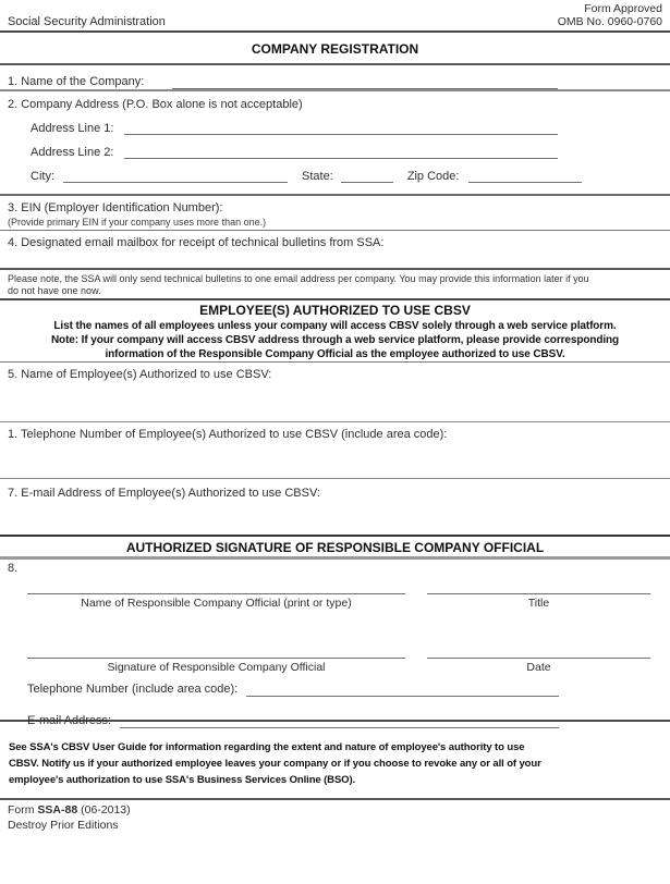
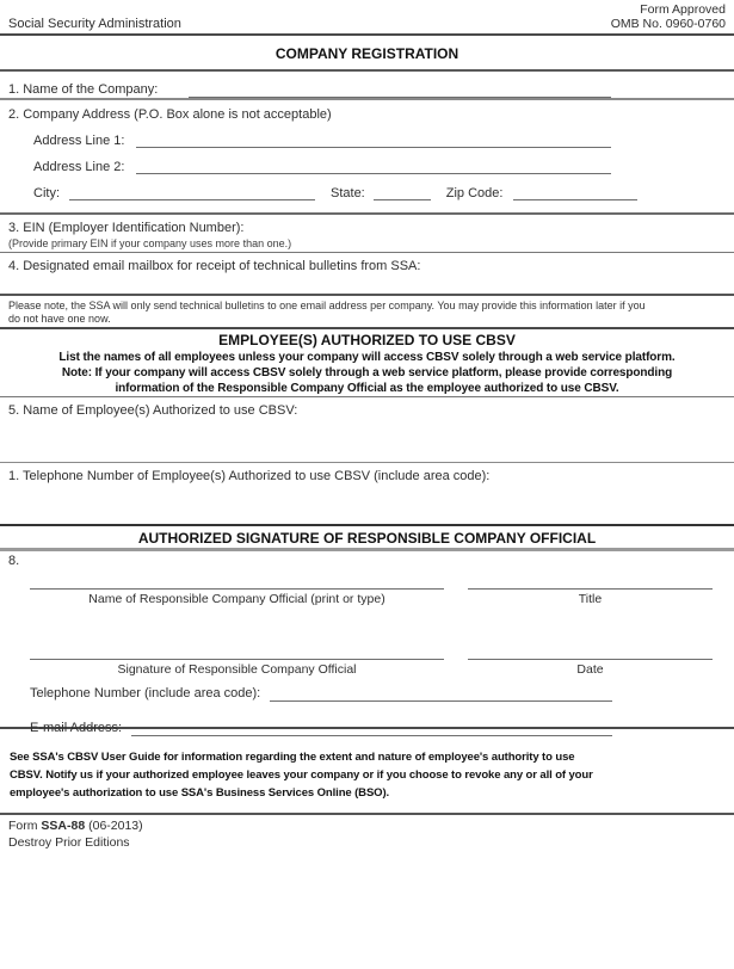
  Social Security Administration
  Form Approved
  OMB No. 0960-0760
  COMPANY REGISTRATION
  1. Name of the Company:
  2. Company Address (P.O. Box alone is not acceptable)
  Address Line 1:
  Address Line 2:
  City:
  State:
  Zip Code:
  3. EIN (Employer Identification Number):
  (Provide primary EIN if your company uses more than one.)
  4. Designated email mailbox for receipt of technical bulletins from SSA:
  Please note, the SSA will only send technical bulletins to one email address per company. You may provide this information later if you
  do not have one now.
  EMPLOYEE(S) AUTHORIZED TO USE CBSV
  List the names of all employees unless your company will access CBSV solely through a web service platform.
- Note: If your company will access CBSV address through a web service platform, please provide corresponding
+ Note: If your company will access CBSV solely through a web service platform, please provide corresponding
  information of the Responsible Company Official as the employee authorized to use CBSV.
  5. Name of Employee(s) Authorized to use CBSV:
  1. Telephone Number of Employee(s) Authorized to use CBSV (include area code):
- 7. E-mail Address of Employee(s) Authorized to use CBSV:
  AUTHORIZED SIGNATURE OF RESPONSIBLE COMPANY OFFICIAL
  8.
  Name of Responsible Company Official (print or type)
  Title
  Signature of Responsible Company Official
  Date
  Telephone Number (include area code):
  E-mail Address:
  See SSA's CBSV User Guide for information regarding the extent and nature of employee's authority to use
  CBSV. Notify us if your authorized employee leaves your company or if you choose to revoke any or all of your
  employee's authorization to use SSA's Business Services Online (BSO).
  Form SSA-88 (06-2013)
  Destroy Prior Editions
